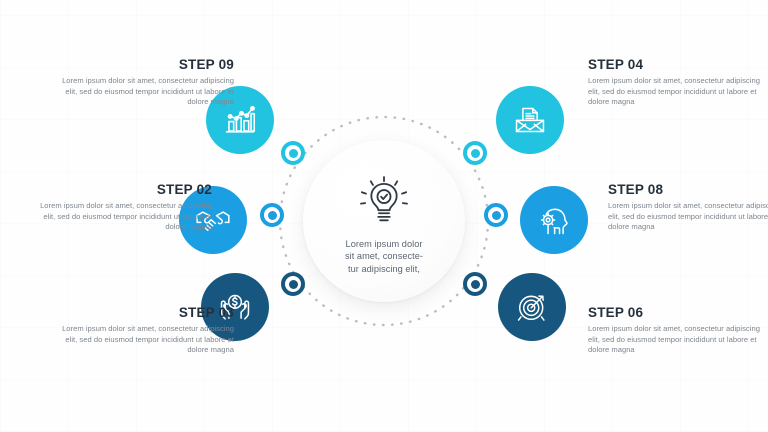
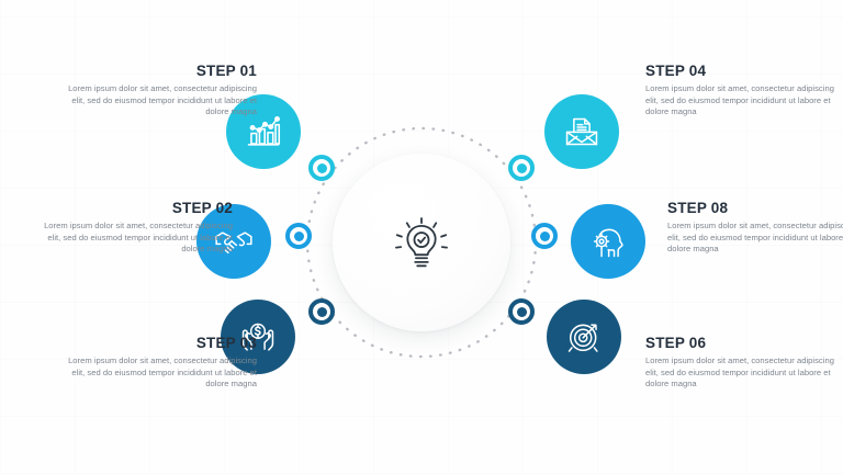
- Lorem ipsum dolor
- sit amet, consecte-
- tur adipiscing elit,
- STEP 09
+ STEP 01
  Lorem ipsum dolor sit amet, consectetur adipiscing elit, sed do eiusmod tempor incididunt ut labore et dolore magna
  STEP 02
  Lorem ipsum dolor sit amet, consectetur adipiscing elit, sed do eiusmod tempor incididunt ut labore et dolore magna
  STEP 03
  Lorem ipsum dolor sit amet, consectetur adipiscing elit, sed do eiusmod tempor incididunt ut labore et dolore magna
  STEP 04
  Lorem ipsum dolor sit amet, consectetur adipiscing elit, sed do eiusmod tempor incididunt ut labore et dolore magna
  STEP 08
  Lorem ipsum dolor sit amet, consectetur adipis elit, sed do eiusmod tempor incididunt ut labore dolore magna
  STEP 06
  Lorem ipsum dolor sit amet, consectetur adipiscing elit, sed do eiusmod tempor incididunt ut labore et dolore magna
